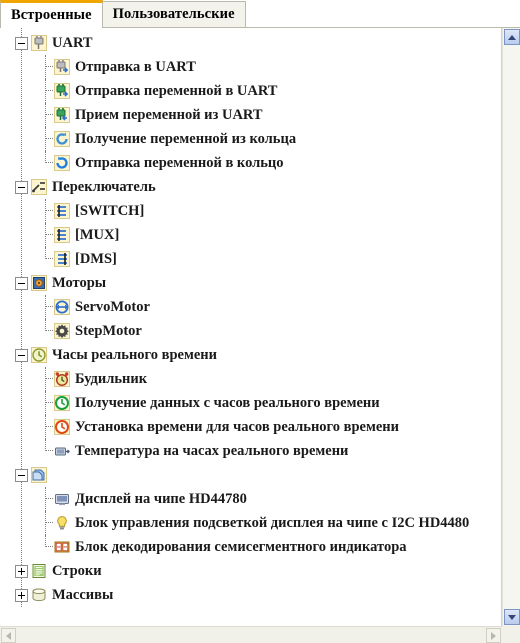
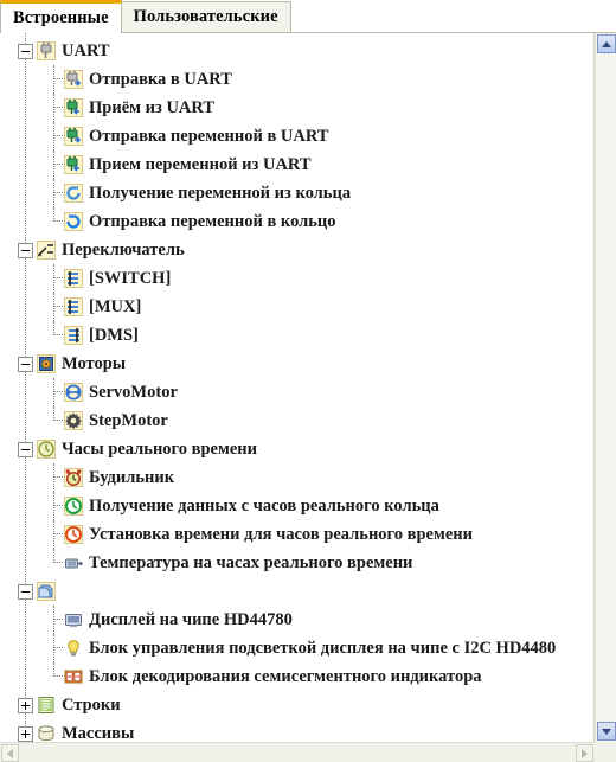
  Встроенные
  Пользовательские
  UART
  Отправка в UART
+ Приём из UART
  Отправка переменной в UART
  Прием переменной из UART
  Получение переменной из кольца
  Отправка переменной в кольцо
  Переключатель
  [SWITCH]
  [MUX]
  [DMS]
  Моторы
  ServoMotor
  StepMotor
  Часы реального времени
  Будильник
- Получение данных с часов реального времени
+ Получение данных с часов реального кольца
  Установка времени для часов реального времени
  Температура на часах реального времени
  Дисплей на чипе HD44780
  Блок управления подсветкой дисплея на чипе с I2C HD4480
  Блок декодирования семисегментного индикатора
  Строки
  Массивы
